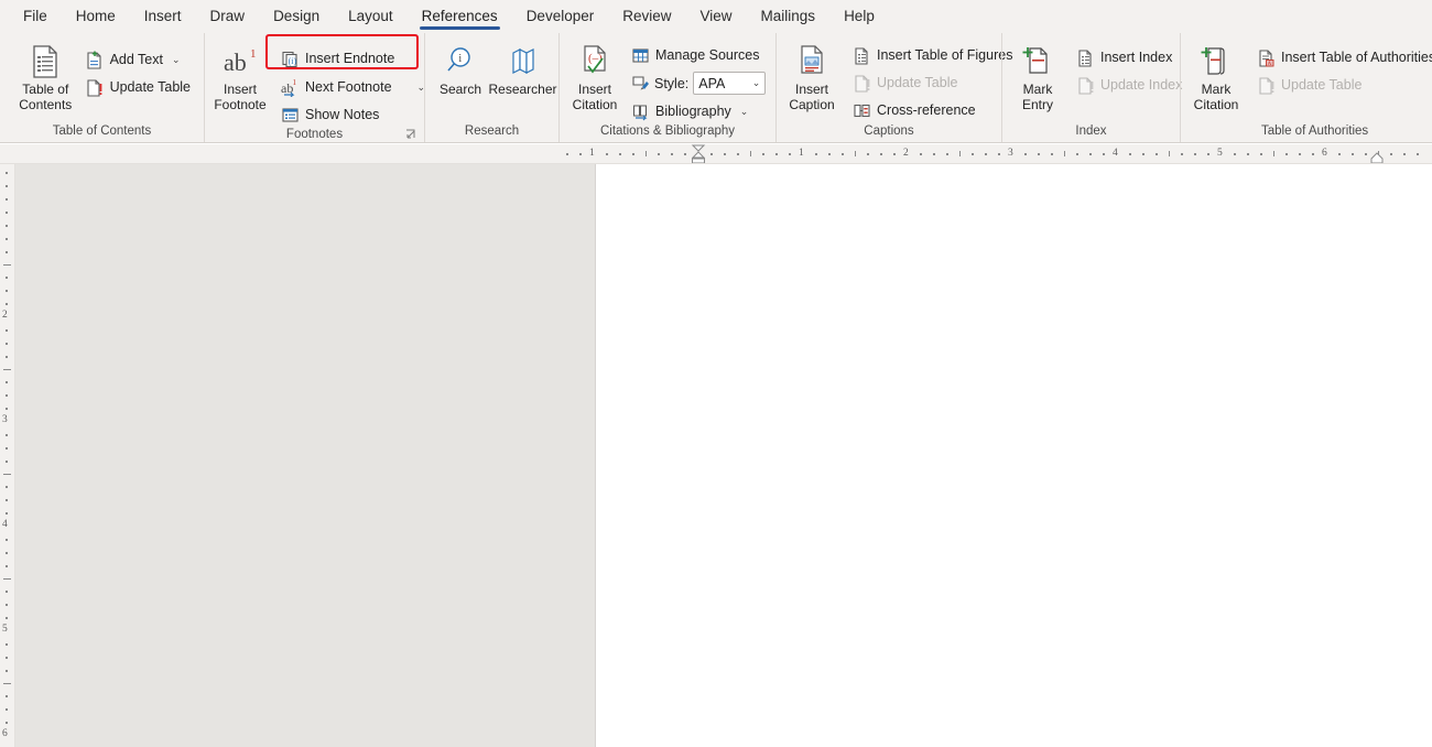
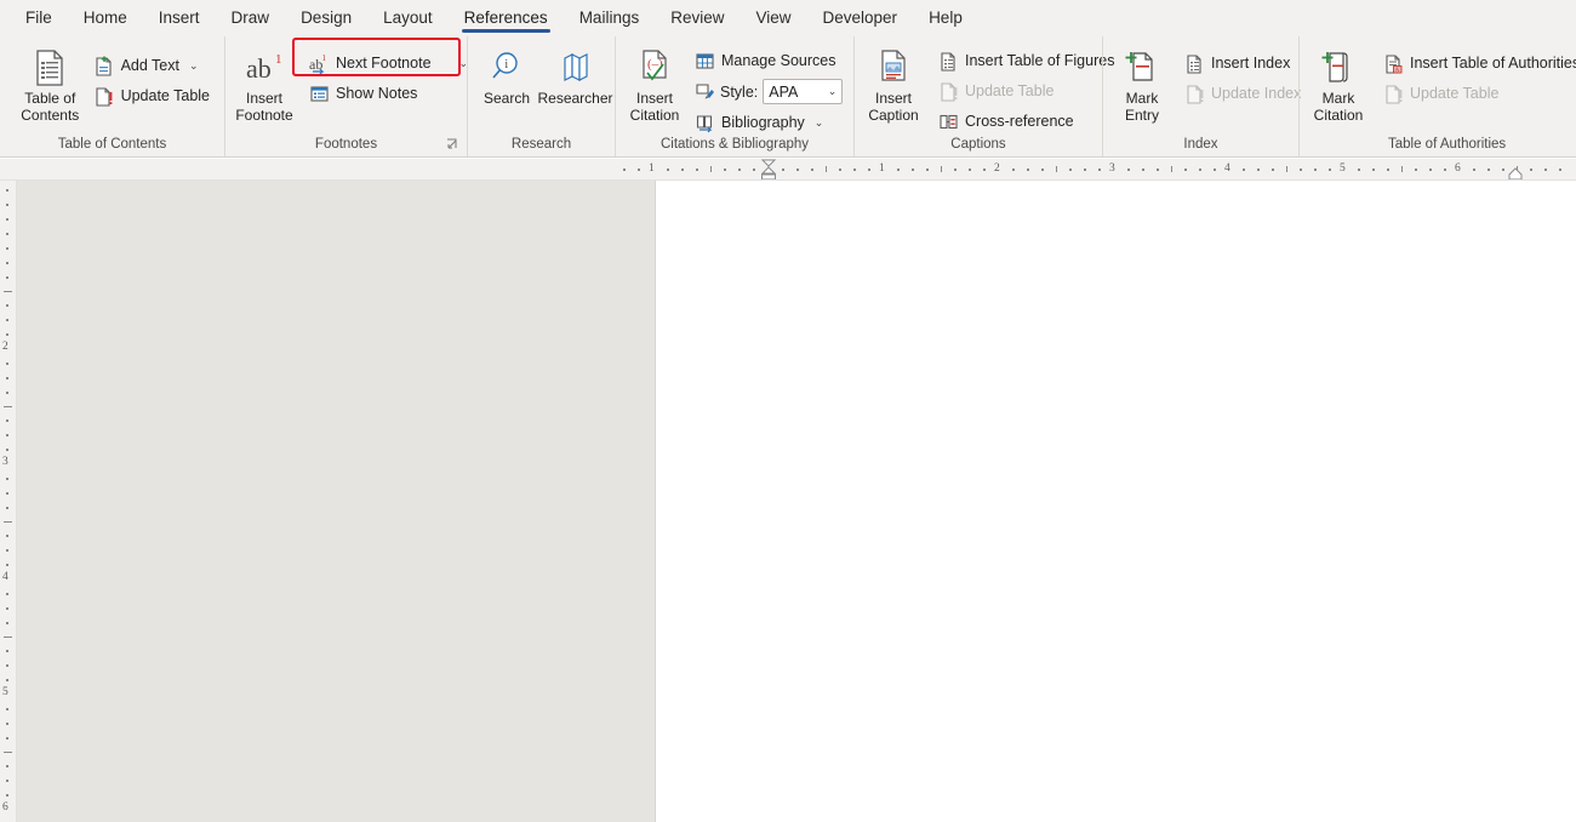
  File
  Home
  Insert
  Draw
  Design
  Layout
  References
- Developer
+ Mailings
  Review
  View
- Mailings
+ Developer
  Help
  Table of
  Contents
  Add Text
  ⌄
  Update Table
  Table of Contents
  ab
  1
  Insert
  Footnote
- (i)
- Insert Endnote
  ab
  1
  Next Footnote
  ⌄
  Show Notes
  Footnotes
  i
  Search
  Researcher
  Research
  (–)
  Insert
  Citation
  Manage Sources
  Style:
  APA
  ⌄
  Bibliography
  ⌄
  Citations & Bibliography
  Insert
  Caption
  Insert Table of Figures
  Update Table
  Cross-reference
  Captions
  Mark
  Entry
  Insert Index
  Update Index
  Index
  Mark
  Citation
  Insert Table of Authoritie
  Update Table
  Table of Authorities
  1
  1
  2
  3
  4
  5
  6
  2
  3
  4
  5
  6
